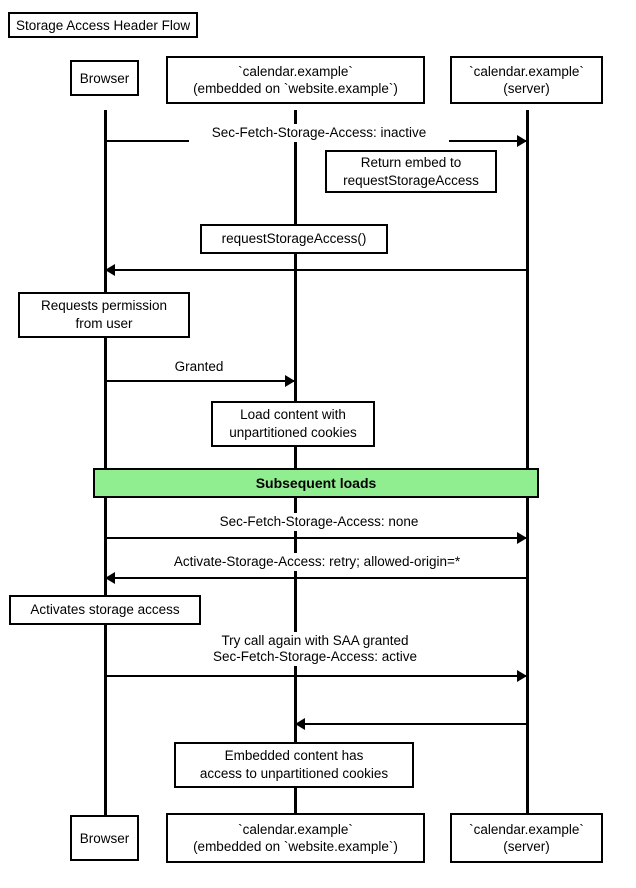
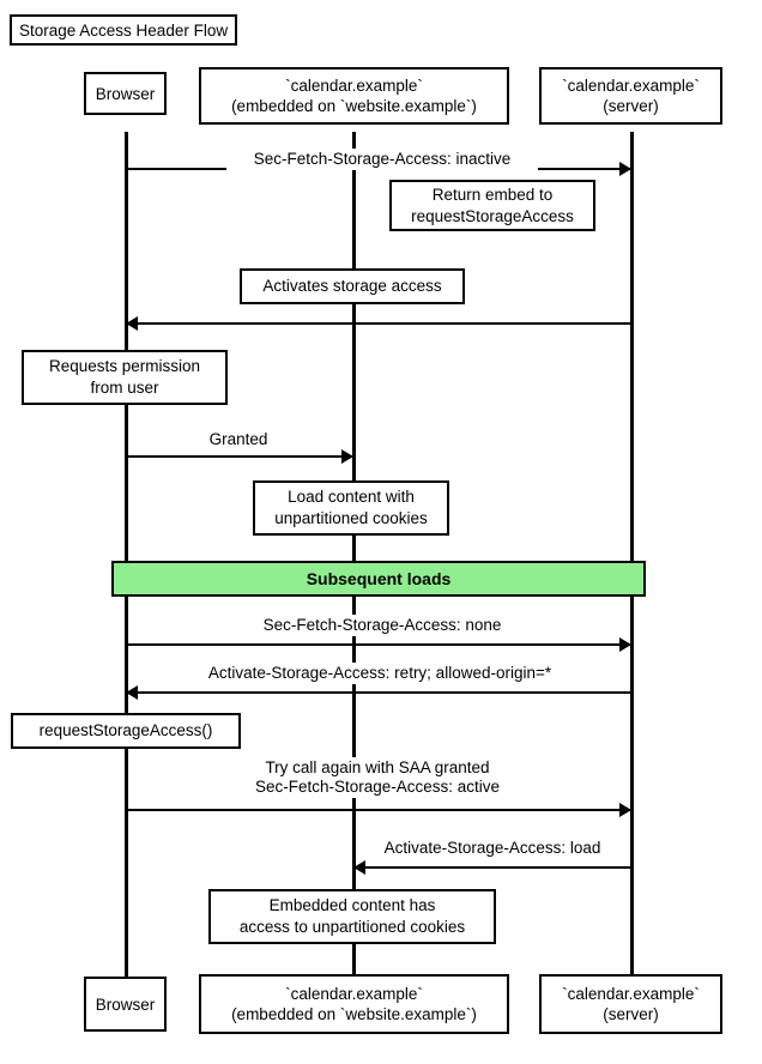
  Storage Access Header Flow
  Browser
  `calendar.example`
  (embedded on `website.example`)
  `calendar.example`
  (server)
  Browser
  `calendar.example`
  (embedded on `website.example`)
  `calendar.example`
  (server)
  Sec-Fetch-Storage-Access: inactive
  Return embed to
  requestStorageAccess
- requestStorageAccess()
+ Activates storage access
  Requests permission
  from user
  Granted
  Load content with
  unpartitioned cookies
  Subsequent loads
  Sec-Fetch-Storage-Access: none
  Activate-Storage-Access: retry; allowed-origin=*
- Activates storage access
+ requestStorageAccess()
  Try call again with SAA granted
  Sec-Fetch-Storage-Access: active
+ Activate-Storage-Access: load
  Embedded content has
  access to unpartitioned cookies
